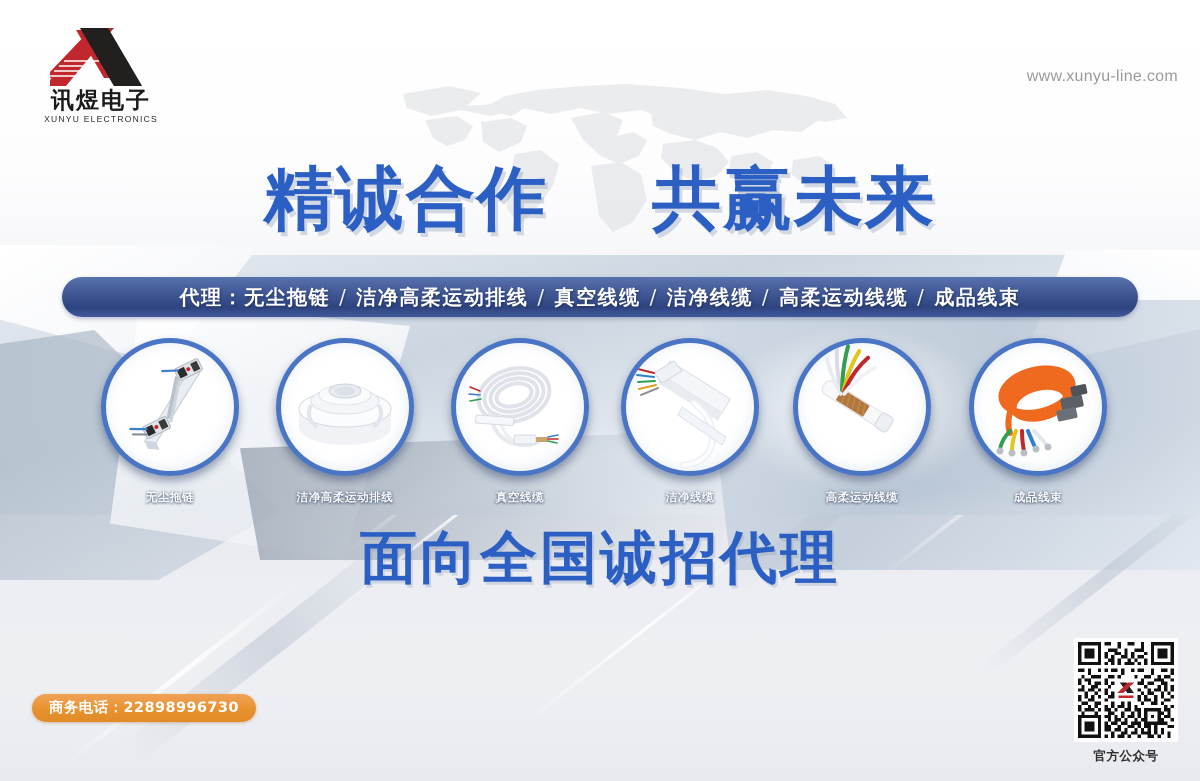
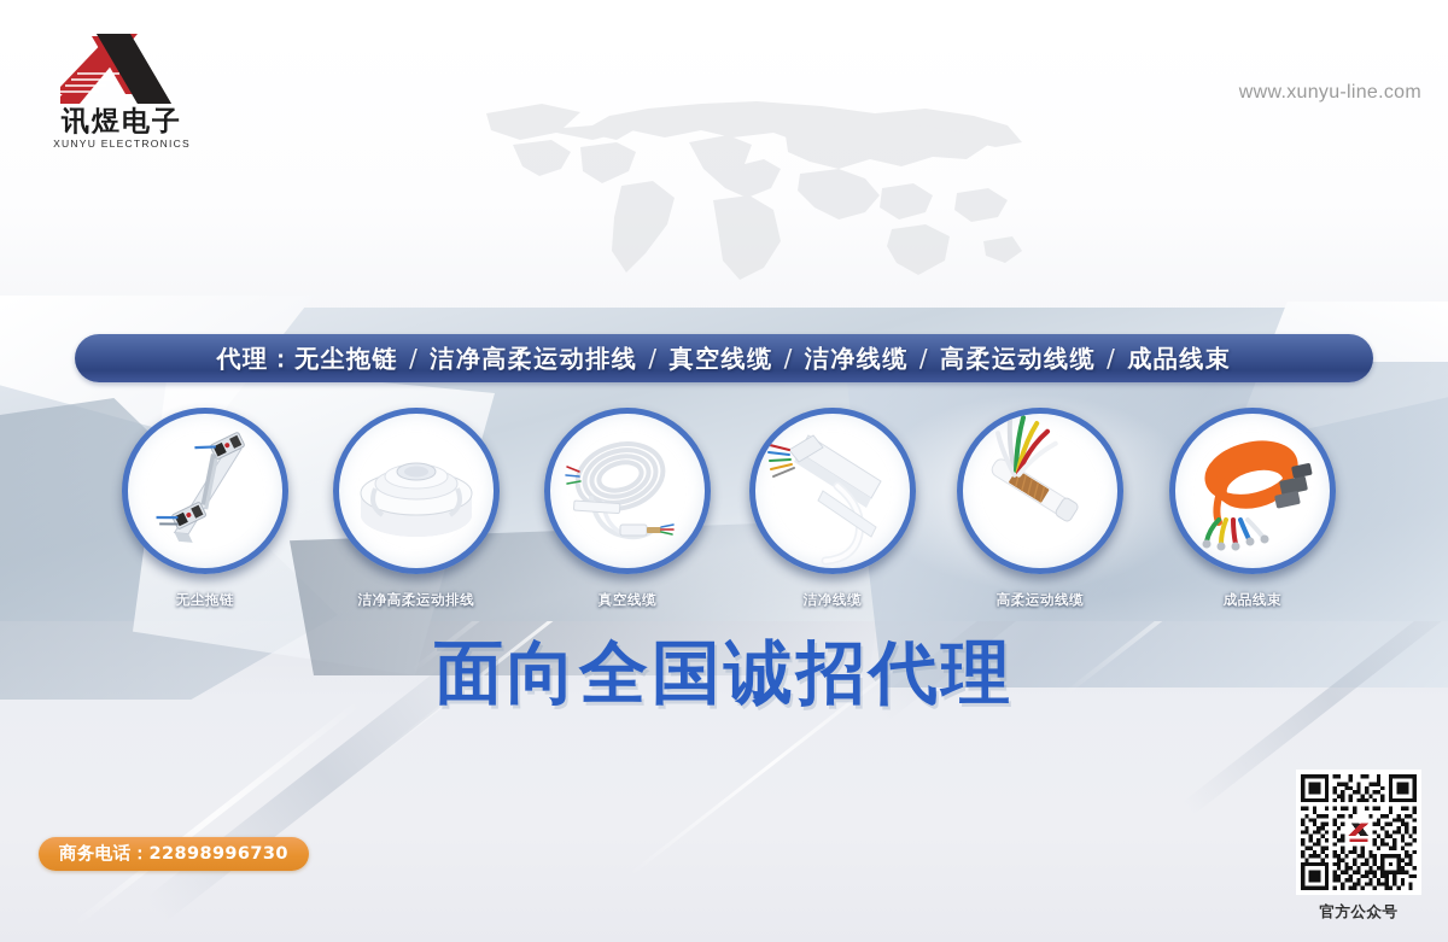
  讯煜电子
  XUNYU ELECTRONICS
  www.xunyu-line.com
- 精诚合作 共赢未来
  代理：
  无尘拖链
  /
  洁净高柔运动排线
  /
  真空线缆
  /
  洁净线缆
  /
  高柔运动线缆
  /
  成品线束
  无尘拖链
  洁净高柔运动排线
  真空线缆
  洁净线缆
  高柔运动线缆
  成品线束
  面向全国诚招代理
  商务电话：
  22898996730
  官方公众号
